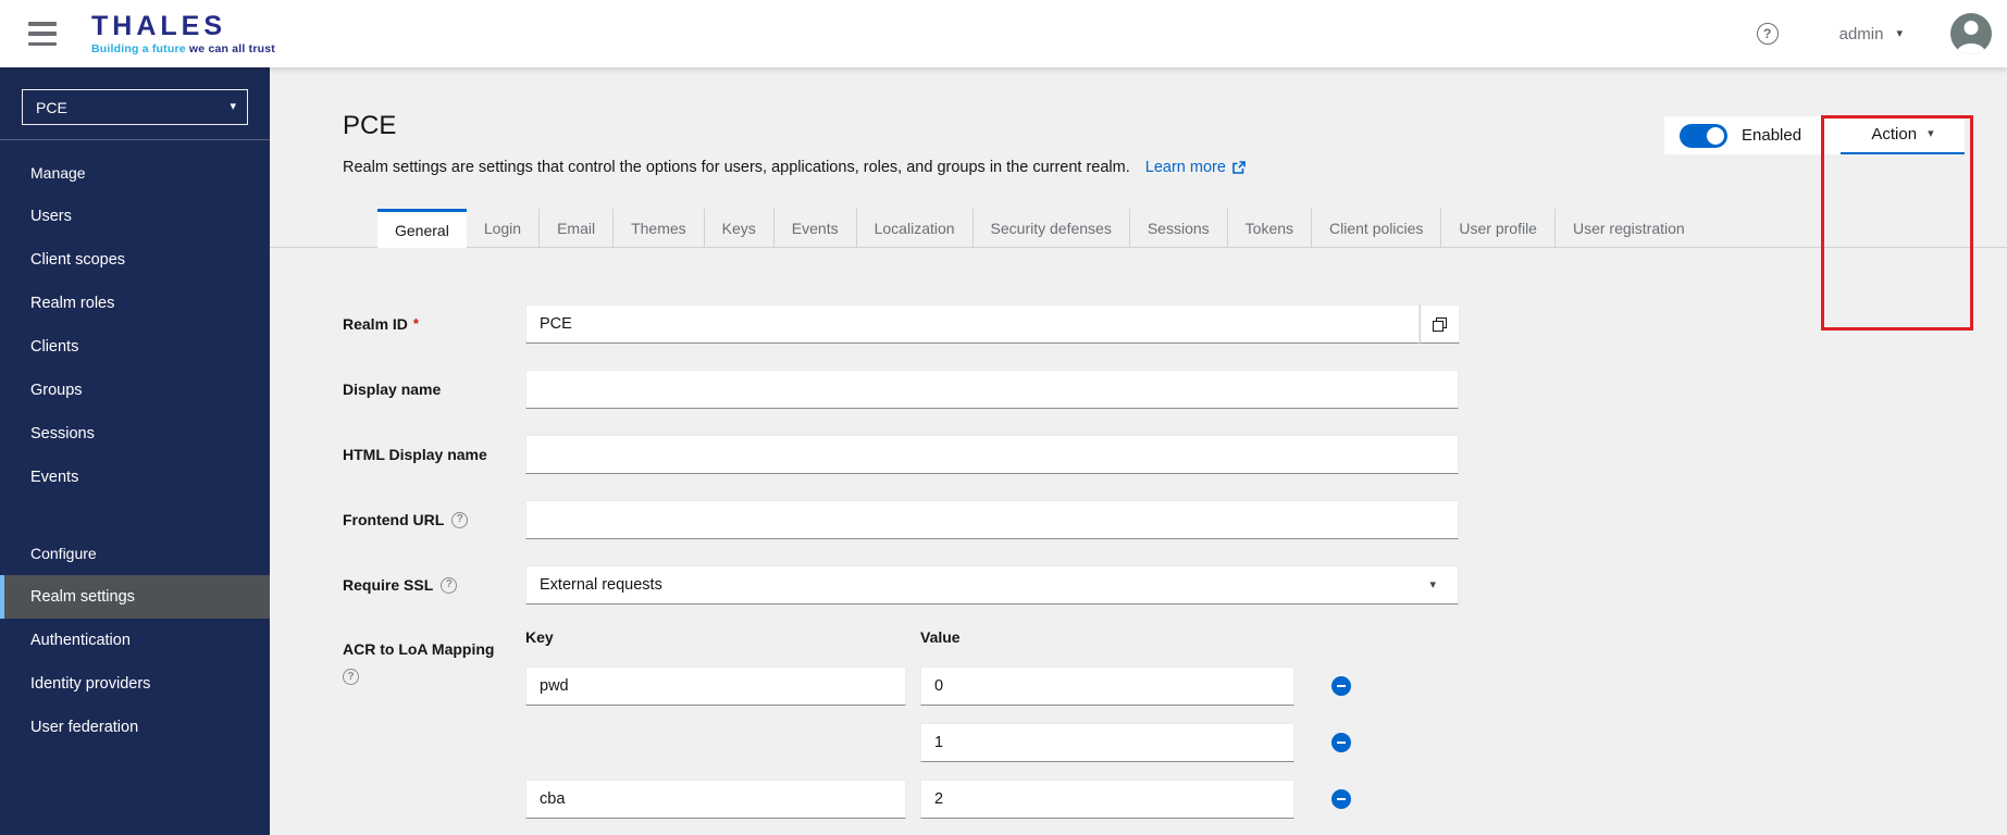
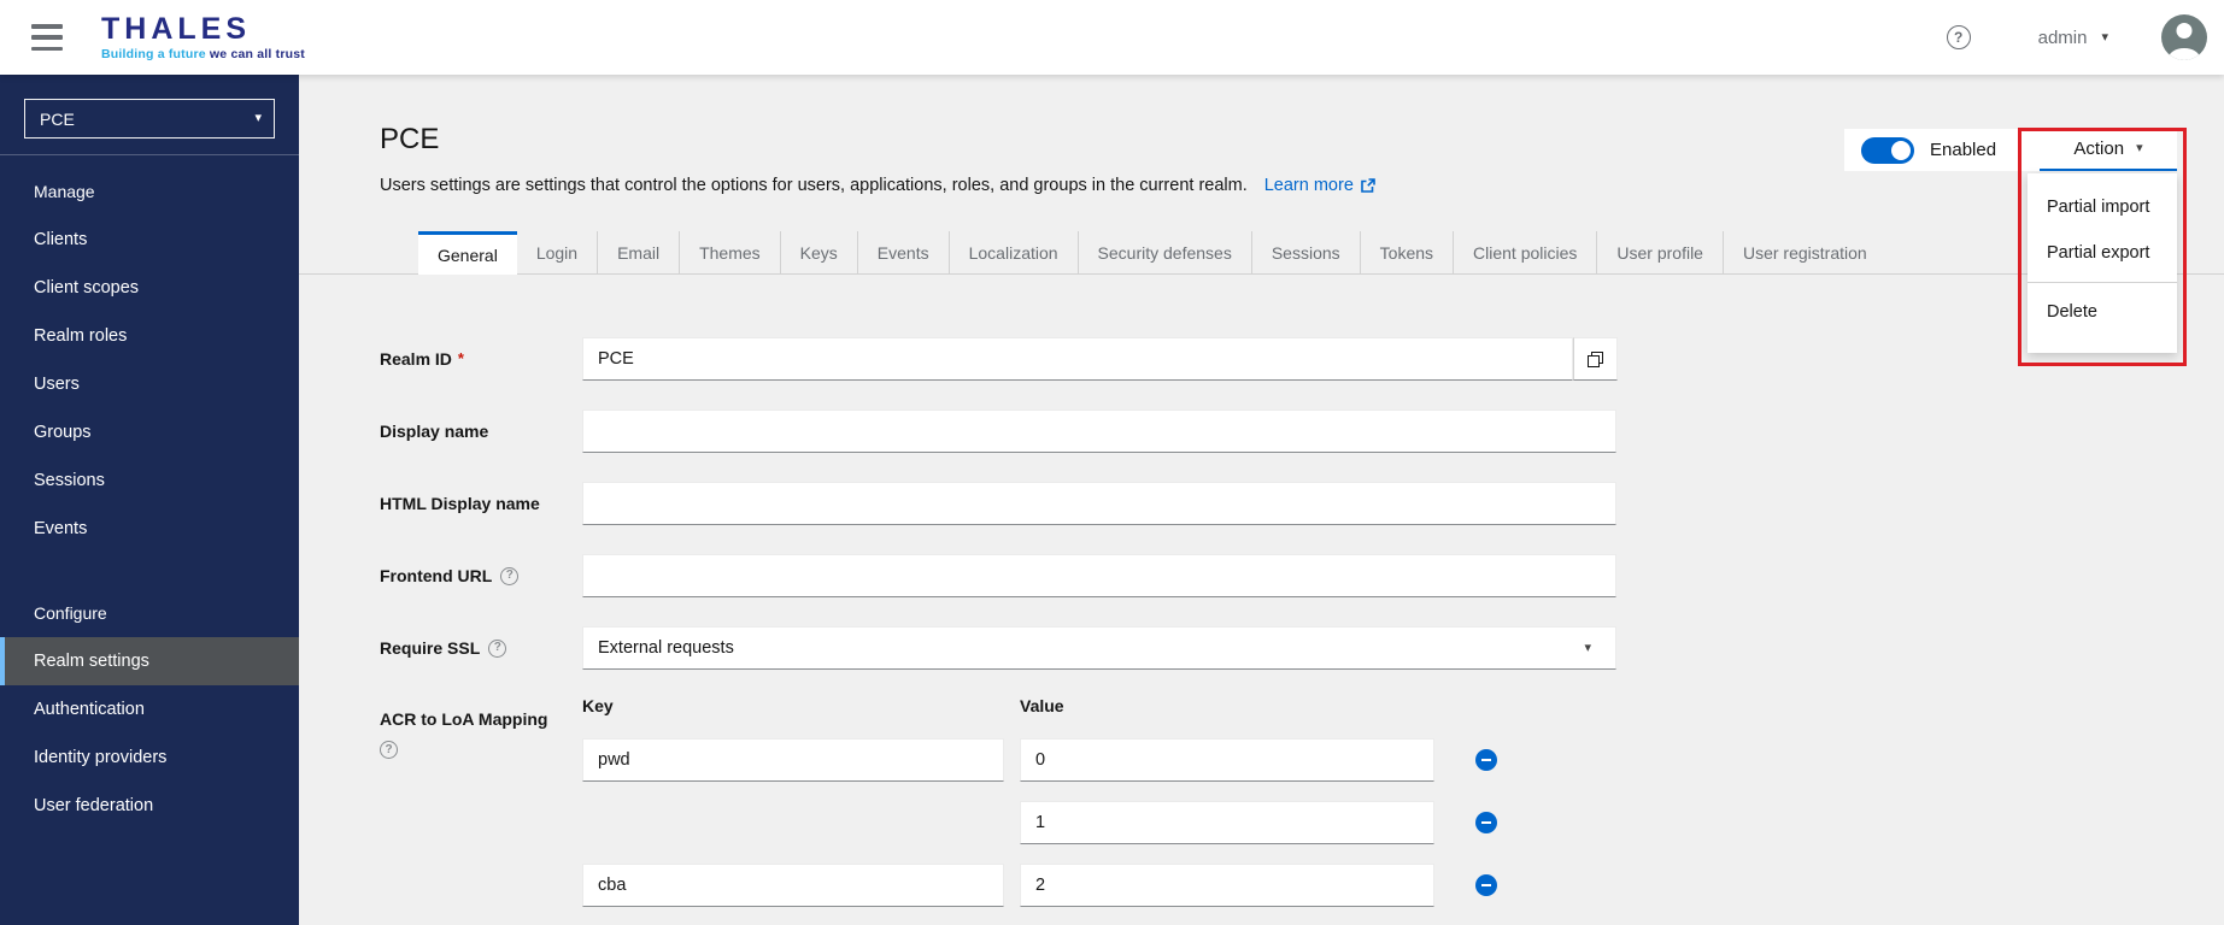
  THALES
  Building a future we can all trust
  ?
  admin
  ▾
  PCE
  ▾
  Manage
- Users
+ Clients
  Client scopes
  Realm roles
- Clients
+ Users
  Groups
  Sessions
  Events
  Configure
  Realm settings
  Authentication
  Identity providers
  User federation
  PCE
- Realm settings are settings that control the options for users, applications, roles, and groups in the current realm.
+ Users settings are settings that control the options for users, applications, roles, and groups in the current realm.
  Learn more
  Enabled
  Action
  ▾
+ Partial import
+ Partial export
+ Delete
  General
  Login
  Email
  Themes
  Keys
  Events
  Localization
  Security defenses
  Sessions
  Tokens
  Client policies
  User profile
  User registration
  Realm ID
  *
  PCE
  Display name
  HTML Display name
  Frontend URL
  ?
  Require SSL
  ?
  External requests
  ▾
  ACR to LoA Mapping
  ?
  Key
  Value
  pwd
  0
  1
  cba
  2
